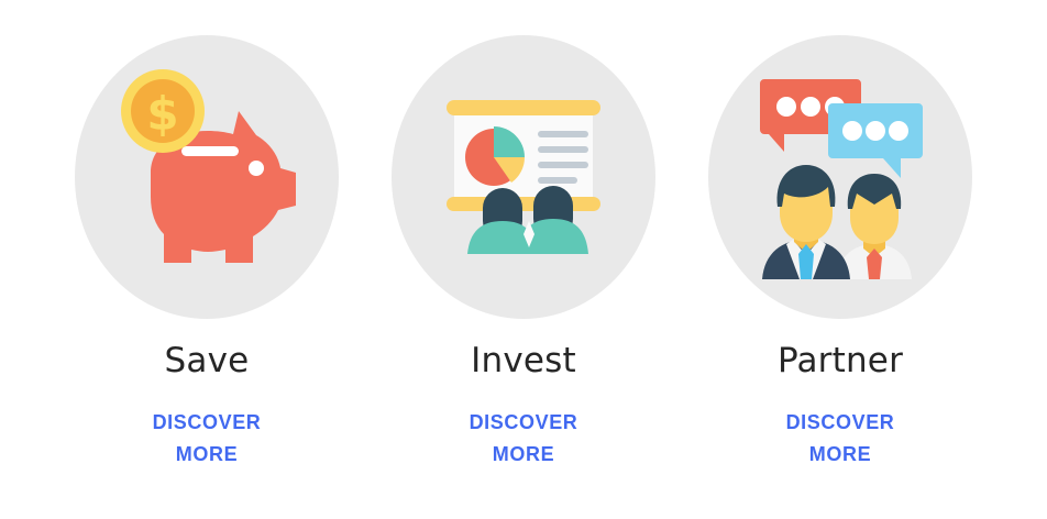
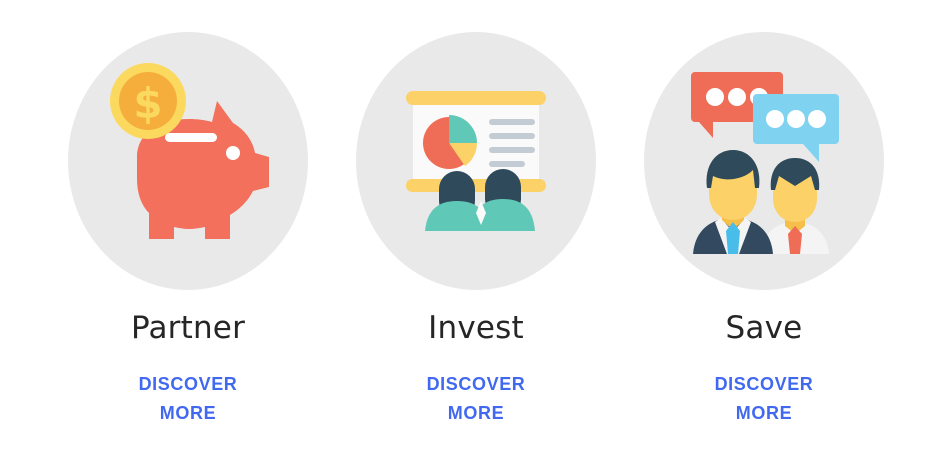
  $
- Save
+ Partner
  DISCOVER
  MORE
  Invest
  DISCOVER
  MORE
- Partner
+ Save
  DISCOVER
  MORE
